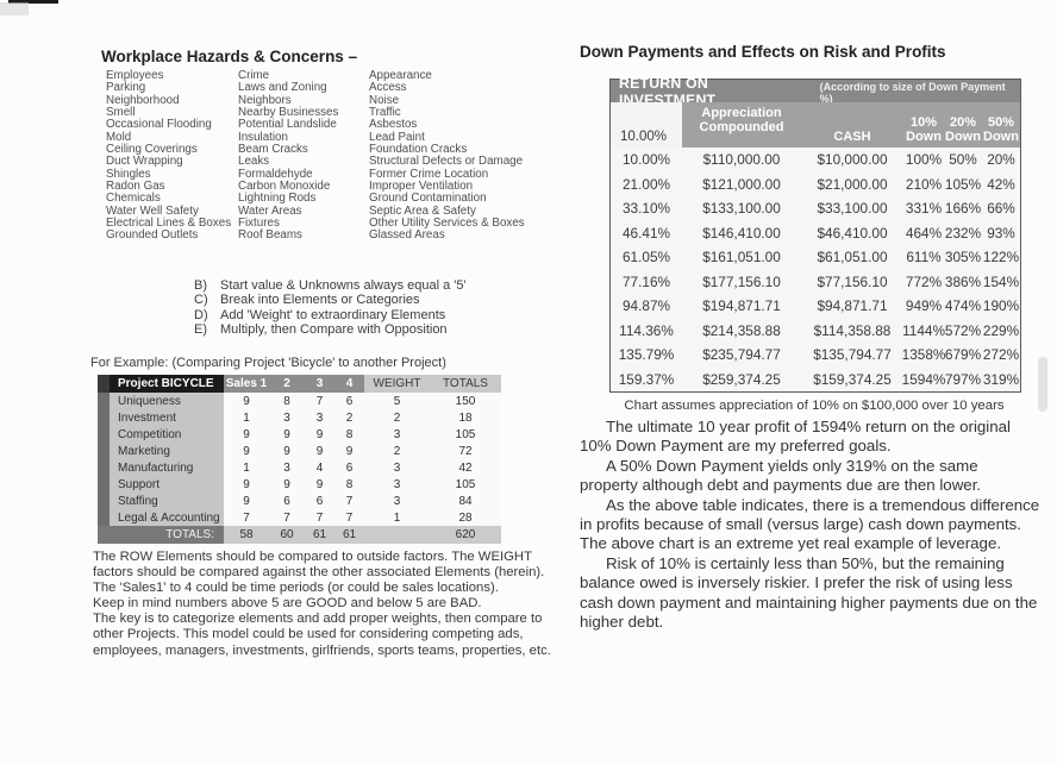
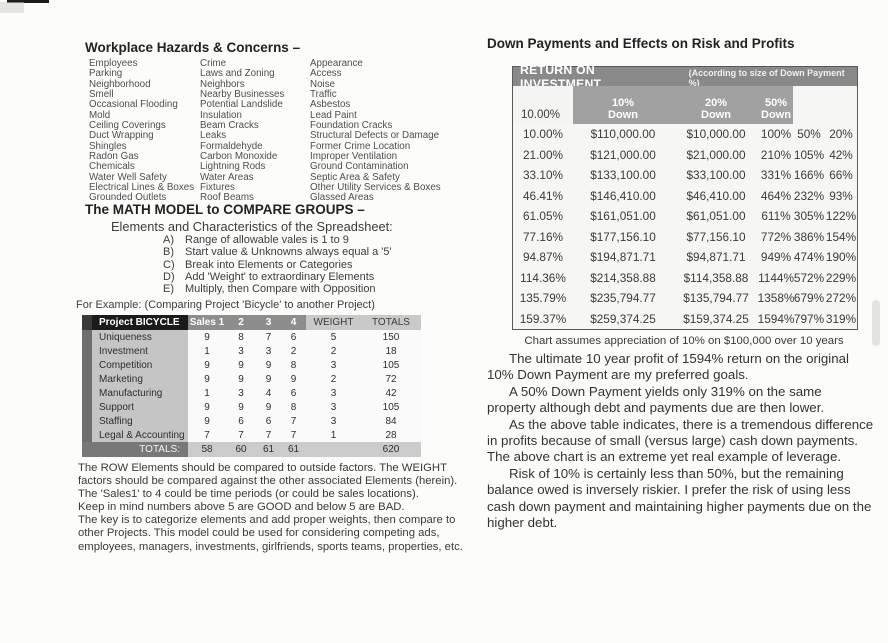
  Workplace Hazards & Concerns –
  Employees
  Parking
  Neighborhood
  Smell
  Occasional Flooding
  Mold
  Ceiling Coverings
  Duct Wrapping
  Shingles
  Radon Gas
  Chemicals
  Water Well Safety
  Electrical Lines & Boxes
  Grounded Outlets
  Crime
  Laws and Zoning
  Neighbors
  Nearby Businesses
  Potential Landslide
  Insulation
  Beam Cracks
  Leaks
  Formaldehyde
  Carbon Monoxide
  Lightning Rods
  Water Areas
  Fixtures
  Roof Beams
  Appearance
  Access
  Noise
  Traffic
  Asbestos
  Lead Paint
  Foundation Cracks
  Structural Defects or Damage
  Former Crime Location
  Improper Ventilation
  Ground Contamination
  Septic Area & Safety
  Other Utility Services & Boxes
  Glassed Areas
+ The MATH MODEL to COMPARE GROUPS –
+ Elements and Characteristics of the Spreadsheet:
+ A)
+ Range of allowable vales is 1 to 9
  B)
  Start value & Unknowns always equal a '5'
  C)
  Break into Elements or Categories
  D)
  Add 'Weight' to extraordinary Elements
  E)
  Multiply, then Compare with Opposition
  For Example: (Comparing Project 'Bicycle' to another Project)
  Project BICYCLE
  Sales 1
  2
  3
  4
  WEIGHT
  TOTALS
  Uniqueness
  9
  8
  7
  6
  5
  150
  Investment
  1
  3
  3
  2
  2
  18
  Competition
  9
  9
  9
  8
  3
  105
  Marketing
  9
  9
  9
  9
  2
  72
  Manufacturing
  1
  3
  4
  6
  3
  42
  Support
  9
  9
  9
  8
  3
  105
  Staffing
  9
  6
  6
  7
  3
  84
  Legal & Accounting
  7
  7
  7
  7
  1
  28
  TOTALS:
  58
  60
  61
  61
  620
  The ROW Elements should be compared to outside factors. The WEIGHT
  factors should be compared against the other associated Elements (herein).
  The 'Sales1' to 4 could be time periods (or could be sales locations).
  Keep in mind numbers above 5 are GOOD and below 5 are BAD.
  The key is to categorize elements and add proper weights, then compare to
  other Projects. This model could be used for considering competing ads,
  employees, managers, investments, girlfriends, sports teams, properties, etc.
  Down Payments and Effects on Risk and Profits
  RETURN ON INVESTMENT
  (According to size of Down Payment %)
  10.00%
- Appreciation
- Compounded
- CASH
  10%
  Down
  20%
  Down
  50%
  Down
  10.00%
  $110,000.00
  $10,000.00
  100%
  50%
  20%
  21.00%
  $121,000.00
  $21,000.00
  210%
  105%
  42%
  33.10%
  $133,100.00
  $33,100.00
  331%
  166%
  66%
  46.41%
  $146,410.00
  $46,410.00
  464%
  232%
  93%
  61.05%
  $161,051.00
  $61,051.00
  611%
  305%
  122%
  77.16%
  $177,156.10
  $77,156.10
  772%
  386%
  154%
  94.87%
  $194,871.71
  $94,871.71
  949%
  474%
  190%
  114.36%
  $214,358.88
  $114,358.88
  1144%
  572%
  229%
  135.79%
  $235,794.77
  $135,794.77
  1358%
  679%
  272%
  159.37%
  $259,374.25
  $159,374.25
  1594%
  797%
  319%
  Chart assumes appreciation of 10% on $100,000 over 10 years
  The ultimate 10 year profit of 1594% return on the original 10% Down Payment are my preferred goals.
  A 50% Down Payment yields only 319% on the same property although debt and payments due are then lower.
  As the above table indicates, there is a tremendous difference in profits because of small (versus large) cash down payments. The above chart is an extreme yet real example of leverage.
  Risk of 10% is certainly less than 50%, but the remaining balance owed is inversely riskier. I prefer the risk of using less cash down payment and maintaining higher payments due on the higher debt.
